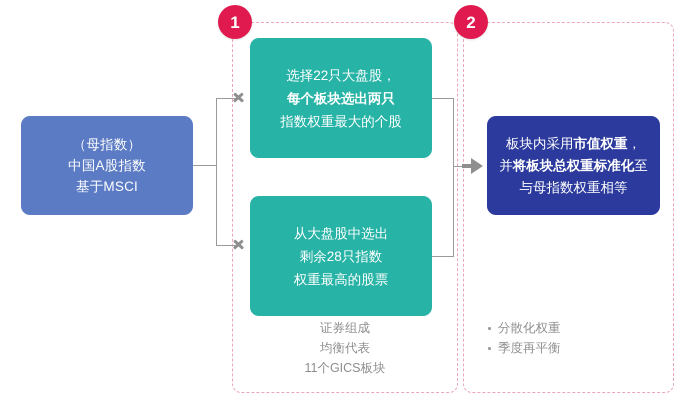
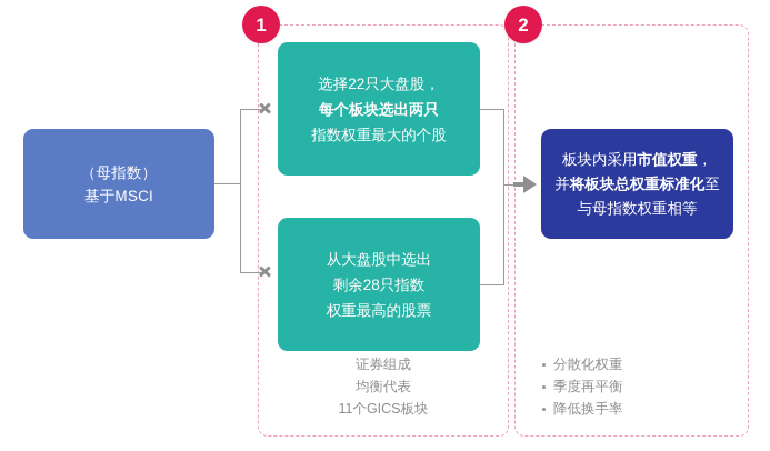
  1
  2
  （母指数）
- 中国A股指数
  基于MSCI
  选择22只大盘股，
  每个板块选出两只
  指数权重最大的个股
  从大盘股中选出
  剩余28只指数
  权重最高的股票
  板块内采用市值权重，
  并将板块总权重标准化至
  与母指数权重相等
  证券组成
  均衡代表
  11个GICS板块
  分散化权重
  季度再平衡
+ 降低换手率
